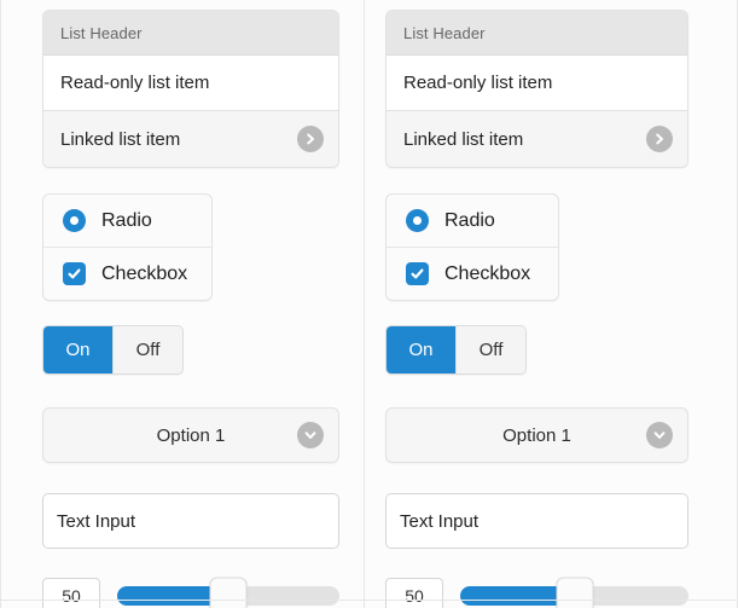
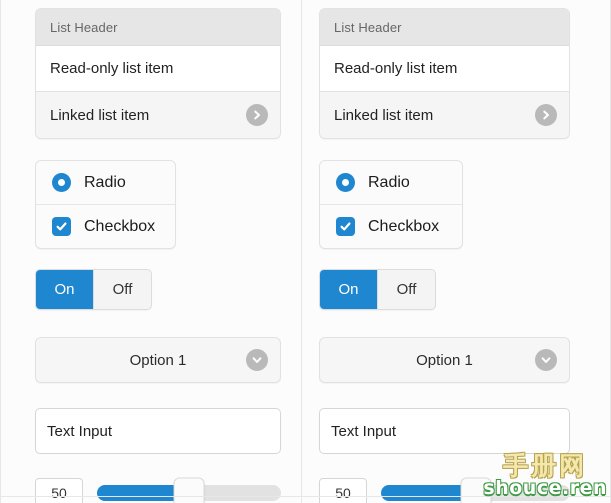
  List Header
  Read-only list item
  Linked list item
  Radio
  Checkbox
  On
  Off
  Option 1
  Text Input
  50
  List Header
  Read-only list item
  Linked list item
  Radio
  Checkbox
  On
  Off
  Option 1
  Text Input
  50
+ 手册网
+ shouce.ren
